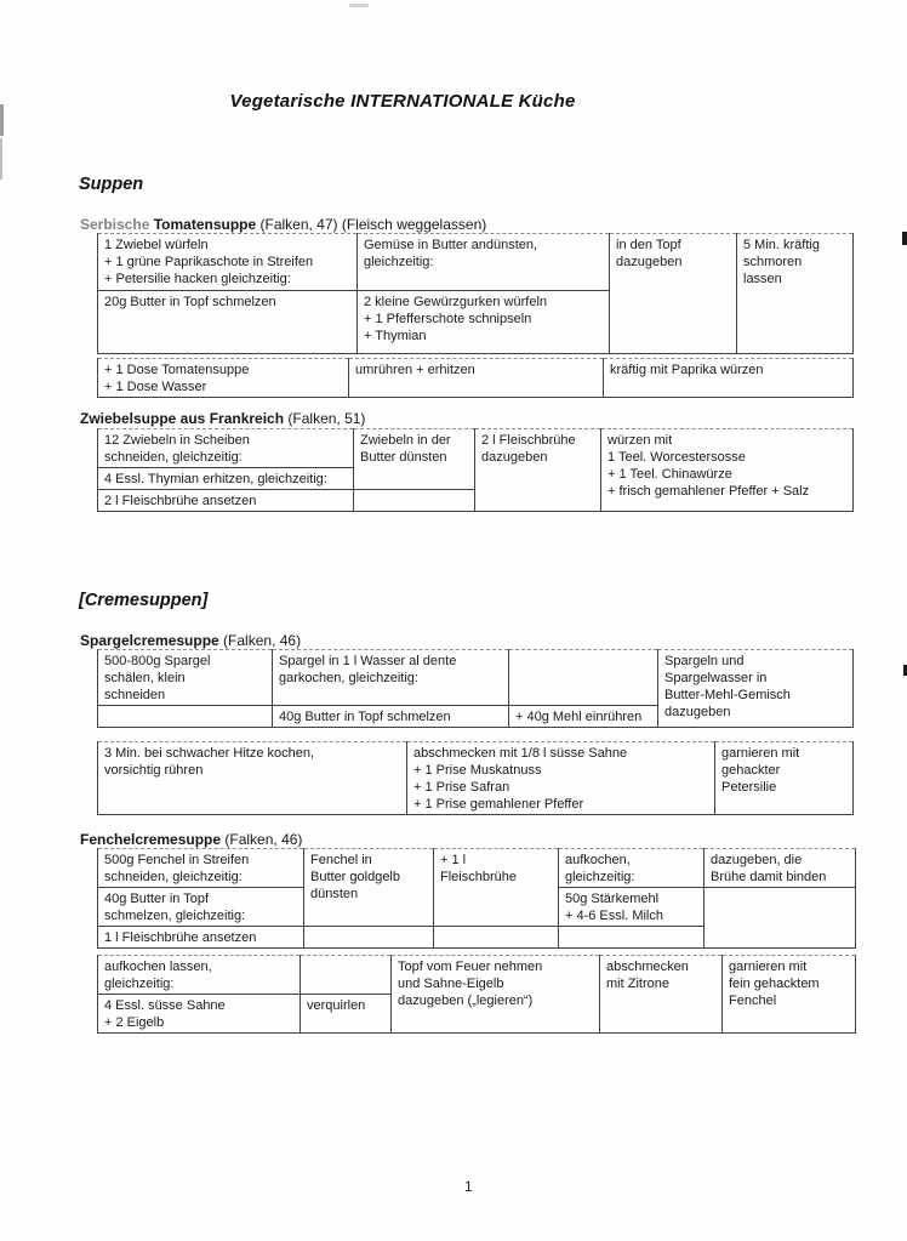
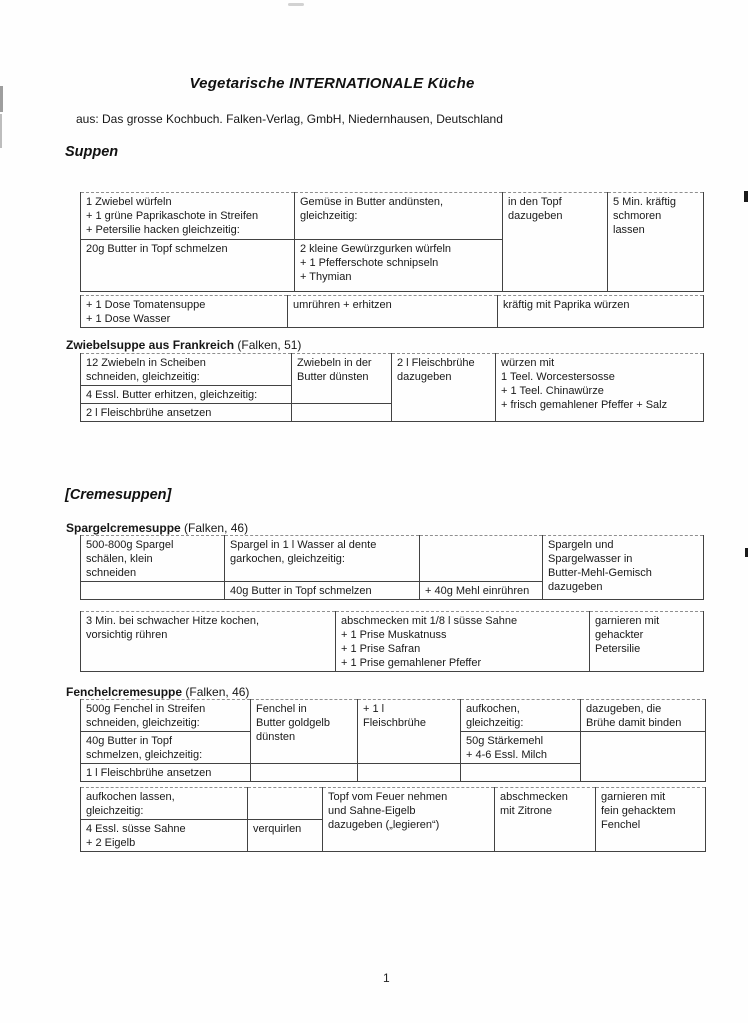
  Vegetarische INTERNATIONALE Küche
+ aus: Das grosse Kochbuch. Falken-Verlag, GmbH, Niedernhausen, Deutschland
  Suppen
- Serbische Tomatensuppe (Falken, 47) (Fleisch weggelassen)
  1 Zwiebel würfeln + 1 grüne Paprikaschote in Streifen + Petersilie hacken gleichzeitig:	Gemüse in Butter andünsten, gleichzeitig:	in den Topf dazugeben	5 Min. kräftig schmoren lassen
  20g Butter in Topf schmelzen	2 kleine Gewürzgurken würfeln + 1 Pfefferschote schnipseln + Thymian
  + 1 Dose Tomatensuppe + 1 Dose Wasser	umrühren + erhitzen	kräftig mit Paprika würzen
  Zwiebelsuppe aus Frankreich (Falken, 51)
  12 Zwiebeln in Scheiben schneiden, gleichzeitig:	Zwiebeln in der Butter dünsten	2 l Fleischbrühe dazugeben	würzen mit 1 Teel. Worcestersosse + 1 Teel. Chinawürze + frisch gemahlener Pfeffer + Salz
- 4 Essl. Thymian erhitzen, gleichzeitig:
+ 4 Essl. Butter erhitzen, gleichzeitig:
  2 l Fleischbrühe ansetzen
  [Cremesuppen]
  Spargelcremesuppe (Falken, 46)
  500-800g Spargel schälen, klein schneiden	Spargel in 1 l Wasser al dente garkochen, gleichzeitig:		Spargeln und Spargelwasser in Butter-Mehl-Gemisch dazugeben
  	40g Butter in Topf schmelzen	+ 40g Mehl einrühren
  3 Min. bei schwacher Hitze kochen, vorsichtig rühren	abschmecken mit 1/8 l süsse Sahne + 1 Prise Muskatnuss + 1 Prise Safran + 1 Prise gemahlener Pfeffer	garnieren mit gehackter Petersilie
  Fenchelcremesuppe (Falken, 46)
  500g Fenchel in Streifen schneiden, gleichzeitig:	Fenchel in Butter goldgelb dünsten	+ 1 l Fleischbrühe	aufkochen, gleichzeitig:	dazugeben, die Brühe damit binden
  40g Butter in Topf schmelzen, gleichzeitig:	50g Stärkemehl + 4-6 Essl. Milch
  1 l Fleischbrühe ansetzen
  aufkochen lassen, gleichzeitig:		Topf vom Feuer nehmen und Sahne-Eigelb dazugeben („legieren“)	abschmecken mit Zitrone	garnieren mit fein gehacktem Fenchel
  4 Essl. süsse Sahne + 2 Eigelb	verquirlen
  1
